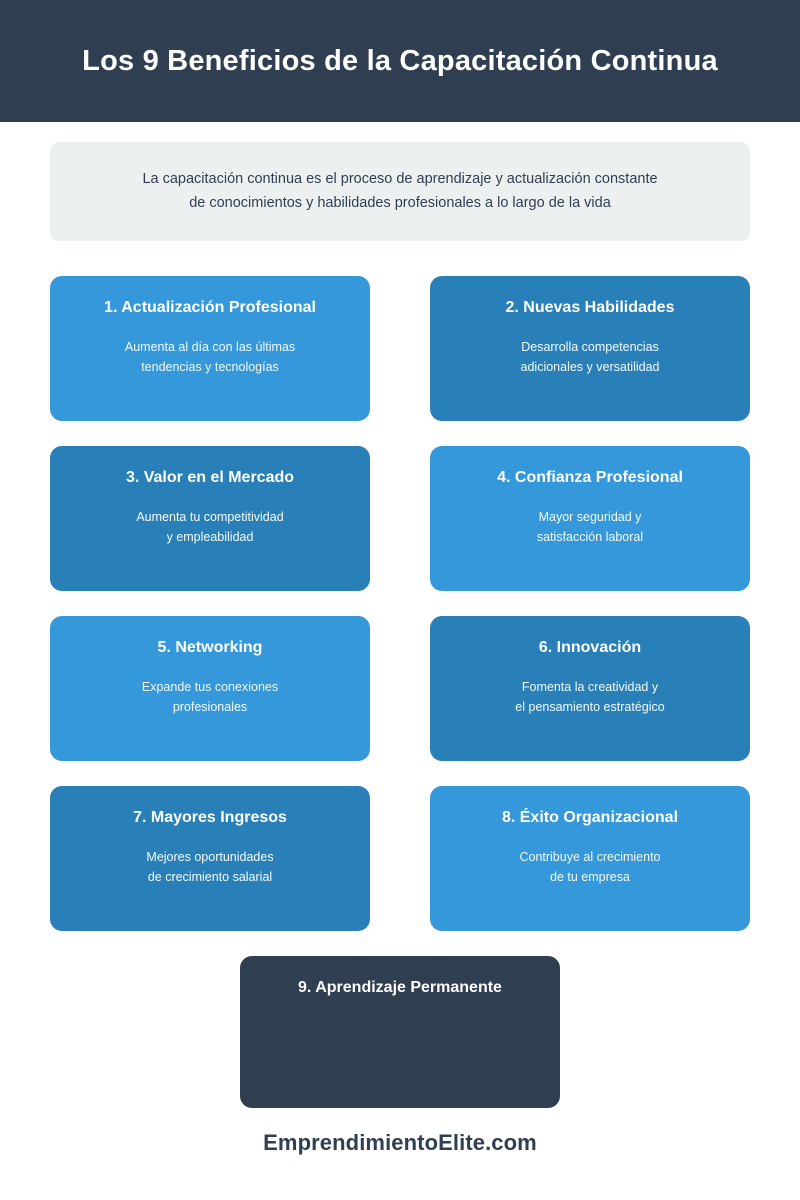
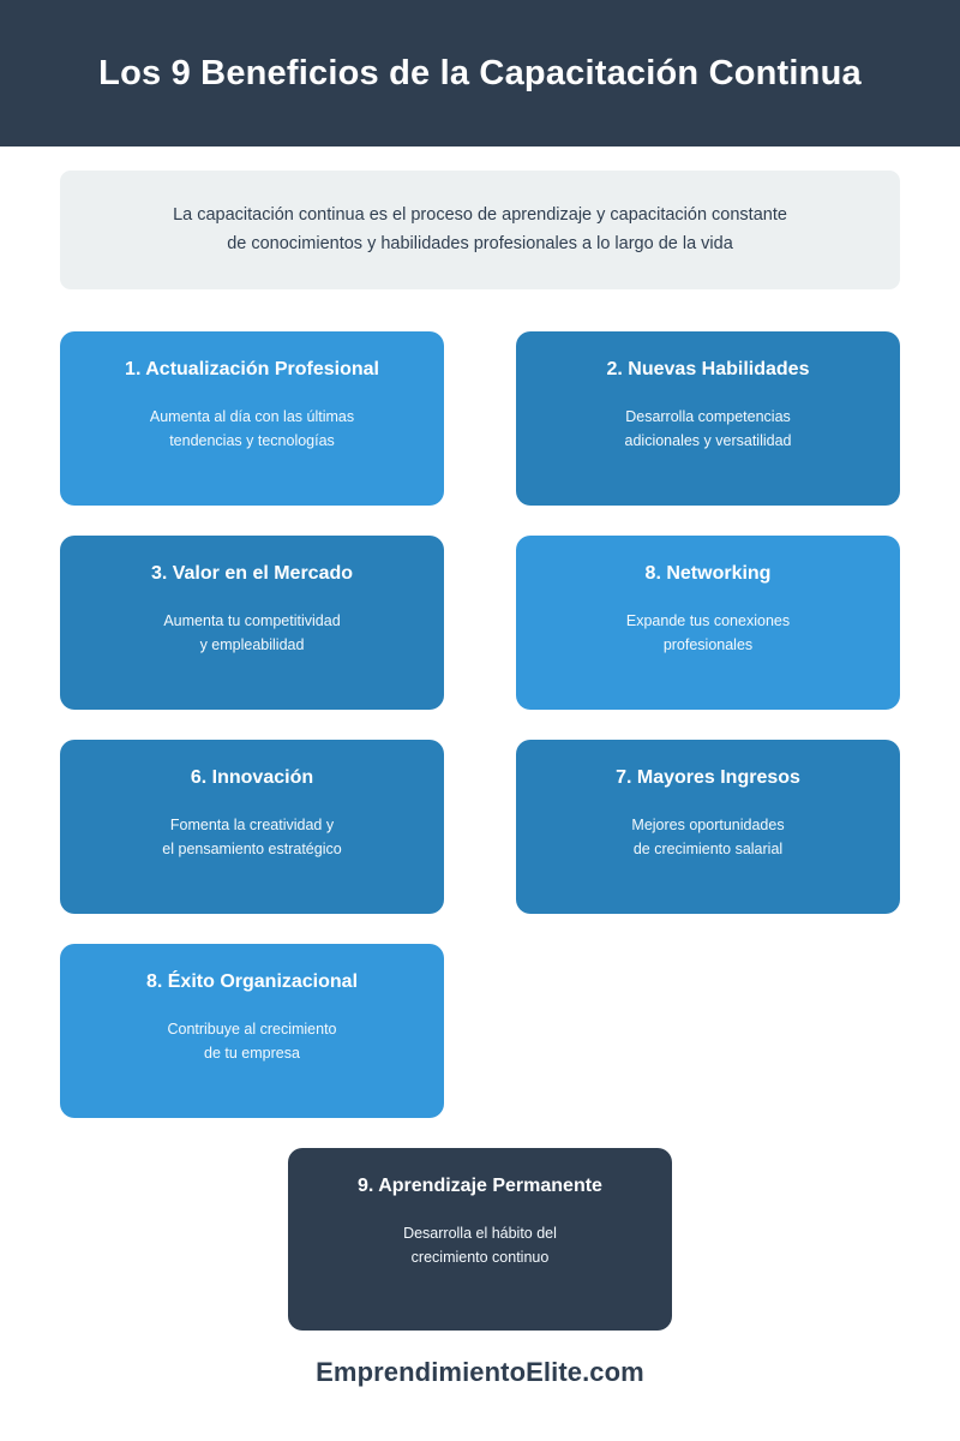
  Los 9 Beneficios de la Capacitación Continua
- La capacitación continua es el proceso de aprendizaje y actualización constante
+ La capacitación continua es el proceso de aprendizaje y capacitación constante
  de conocimientos y habilidades profesionales a lo largo de la vida
  1. Actualización Profesional
  Aumenta al día con las últimas
  tendencias y tecnologías
  2. Nuevas Habilidades
  Desarrolla competencias
  adicionales y versatilidad
  3. Valor en el Mercado
  Aumenta tu competitividad
  y empleabilidad
- 4. Confianza Profesional
- Mayor seguridad y
- satisfacción laboral
- 5. Networking
+ 8. Networking
  Expande tus conexiones
  profesionales
  6. Innovación
  Fomenta la creatividad y
  el pensamiento estratégico
  7. Mayores Ingresos
  Mejores oportunidades
  de crecimiento salarial
  8. Éxito Organizacional
  Contribuye al crecimiento
  de tu empresa
  9. Aprendizaje Permanente
+ Desarrolla el hábito del
+ crecimiento continuo
  EmprendimientoElite.com
